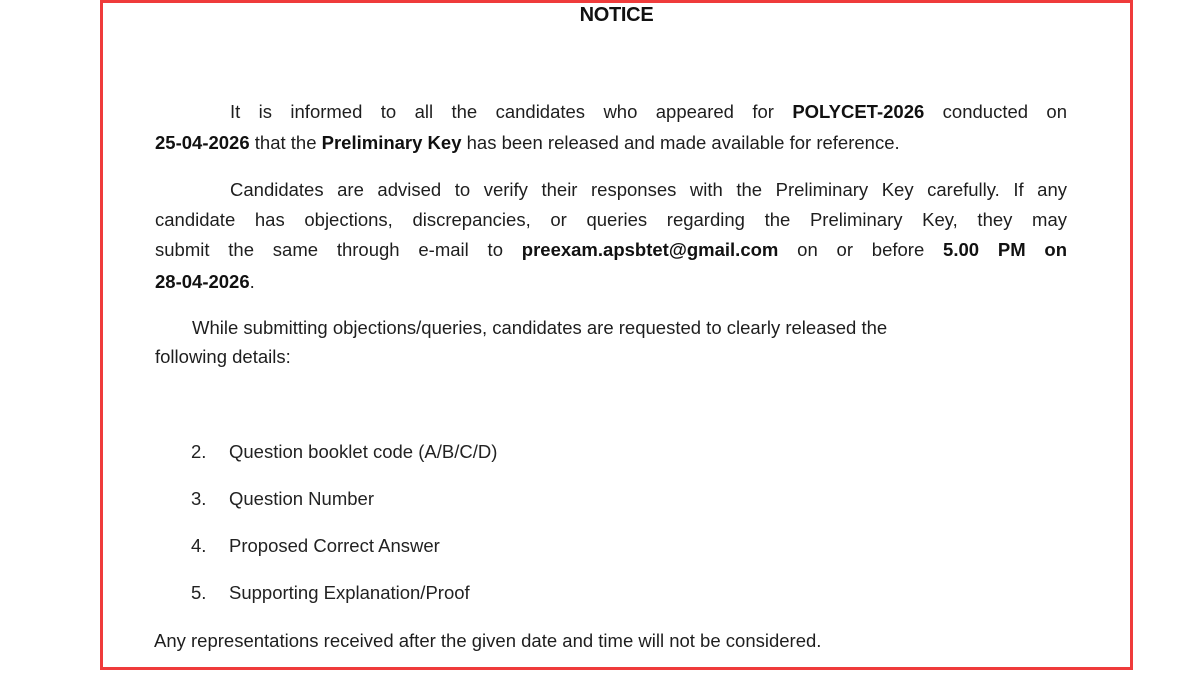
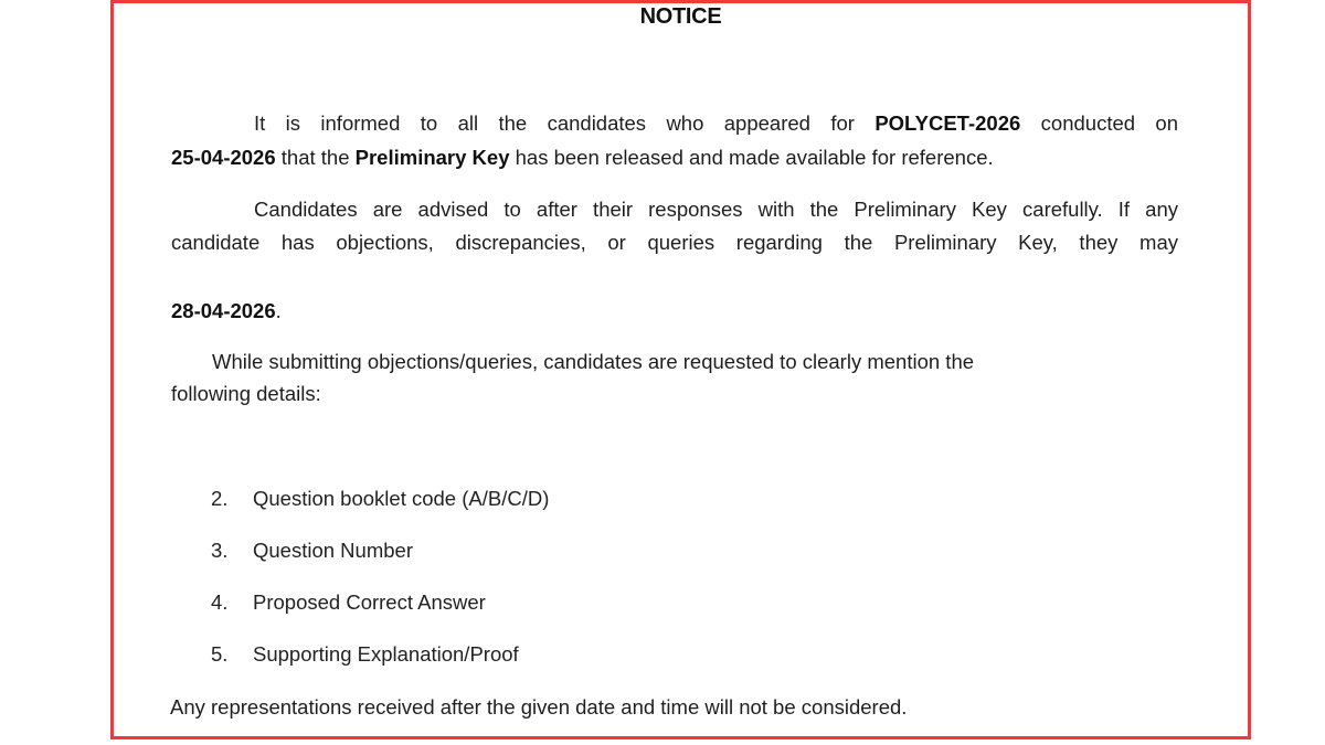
  NOTICE
  It is informed to all the candidates who appeared for POLYCET-2026 conducted on
  25-04-2026 that the Preliminary Key has been released and made available for reference.
- Candidates are advised to verify their responses with the Preliminary Key carefully. If any
+ Candidates are advised to after their responses with the Preliminary Key carefully. If any
  candidate has objections, discrepancies, or queries regarding the Preliminary Key, they may
- submit the same through e-mail to preexam.apsbtet@gmail.com on or before 5.00 PM on
  28-04-2026.
- While submitting objections/queries, candidates are requested to clearly released the
+ While submitting objections/queries, candidates are requested to clearly mention the
  following details:
  2. Question booklet code (A/B/C/D)
  3. Question Number
  4. Proposed Correct Answer
  5. Supporting Explanation/Proof
  Any representations received after the given date and time will not be considered.
